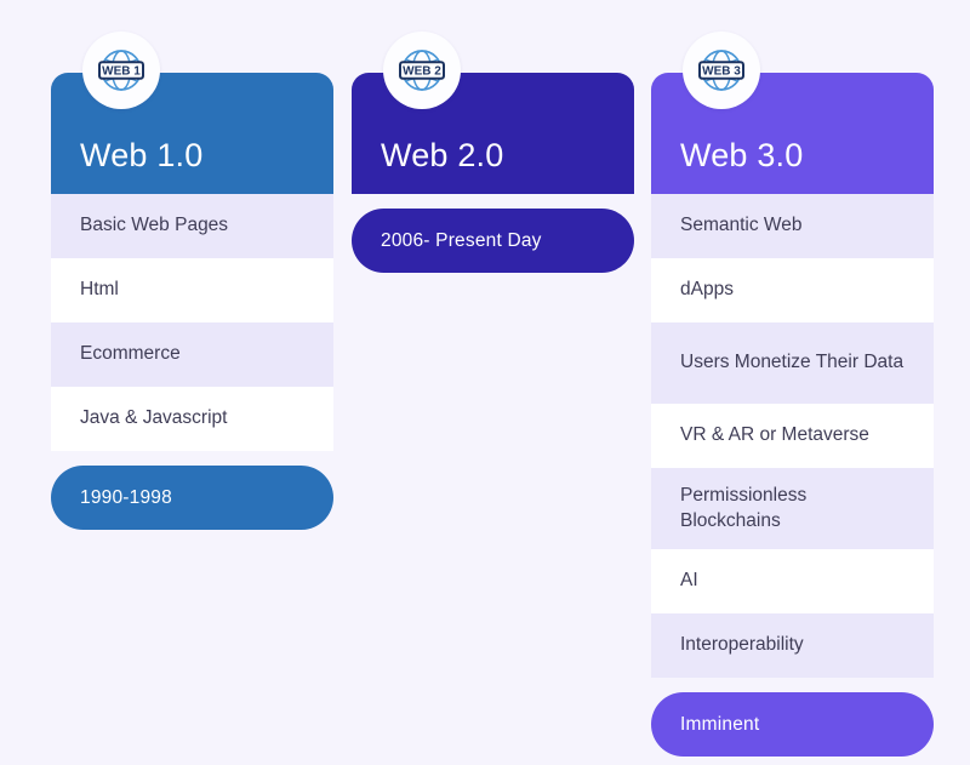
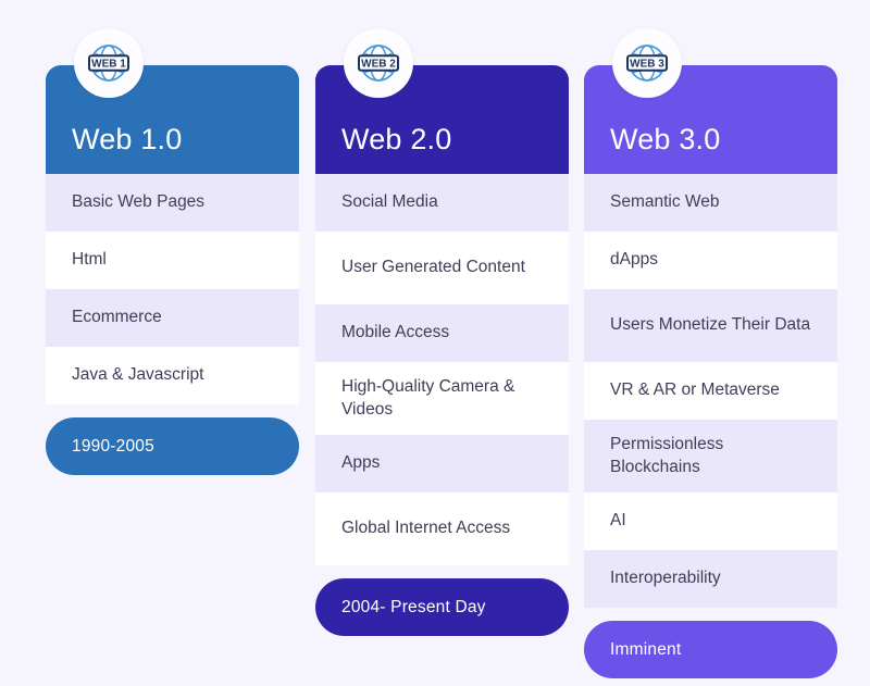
  WEB 1
  Web 1.0
  Basic Web Pages
  Html
  Ecommerce
  Java & Javascript
- 1990-1998
+ 1990-2005
  WEB 2
  Web 2.0
+ Social Media
+ User Generated Content
+ Mobile Access
+ High-Quality Camera & Videos
+ Apps
+ Global Internet Access
- 2006- Present Day
+ 2004- Present Day
  WEB 3
  Web 3.0
  Semantic Web
  dApps
  Users Monetize Their Data
  VR & AR or Metaverse
  Permissionless Blockchains
  AI
  Interoperability
  Imminent
